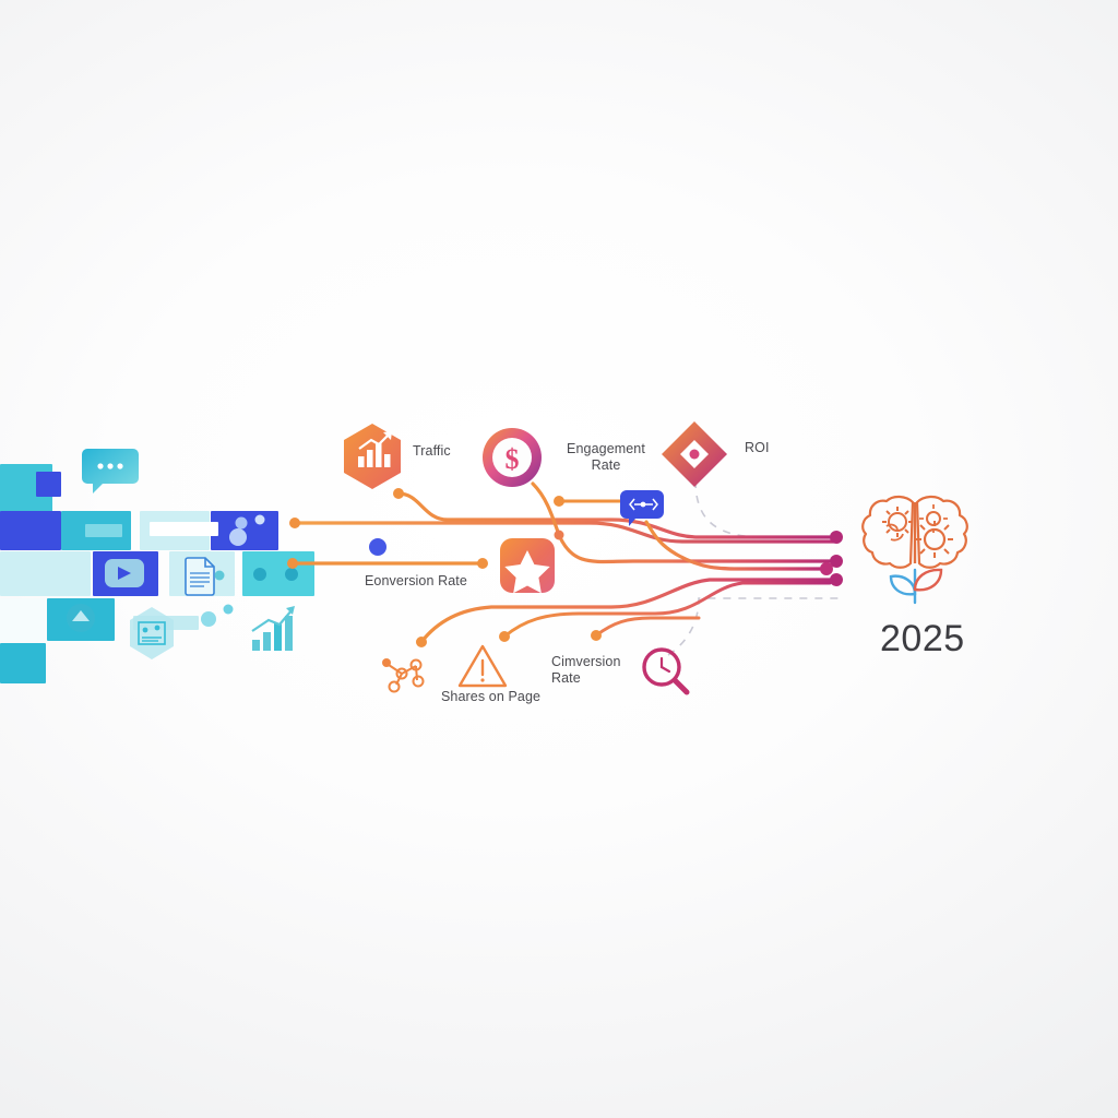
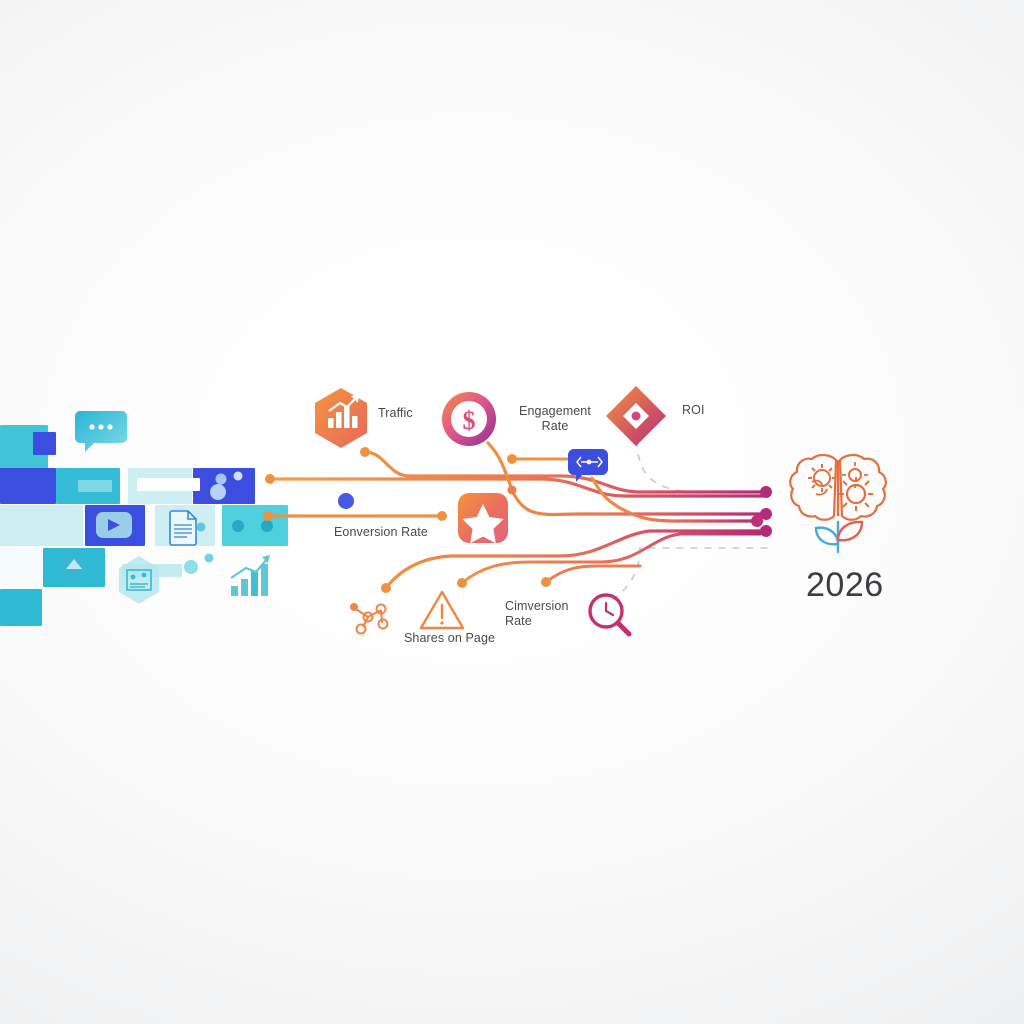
  $
  Traffic
  Engagement
  Rate
  ROI
  Eonversion Rate
  Shares on Page
  Cimversion
  Rate
- 2025
+ 2026
